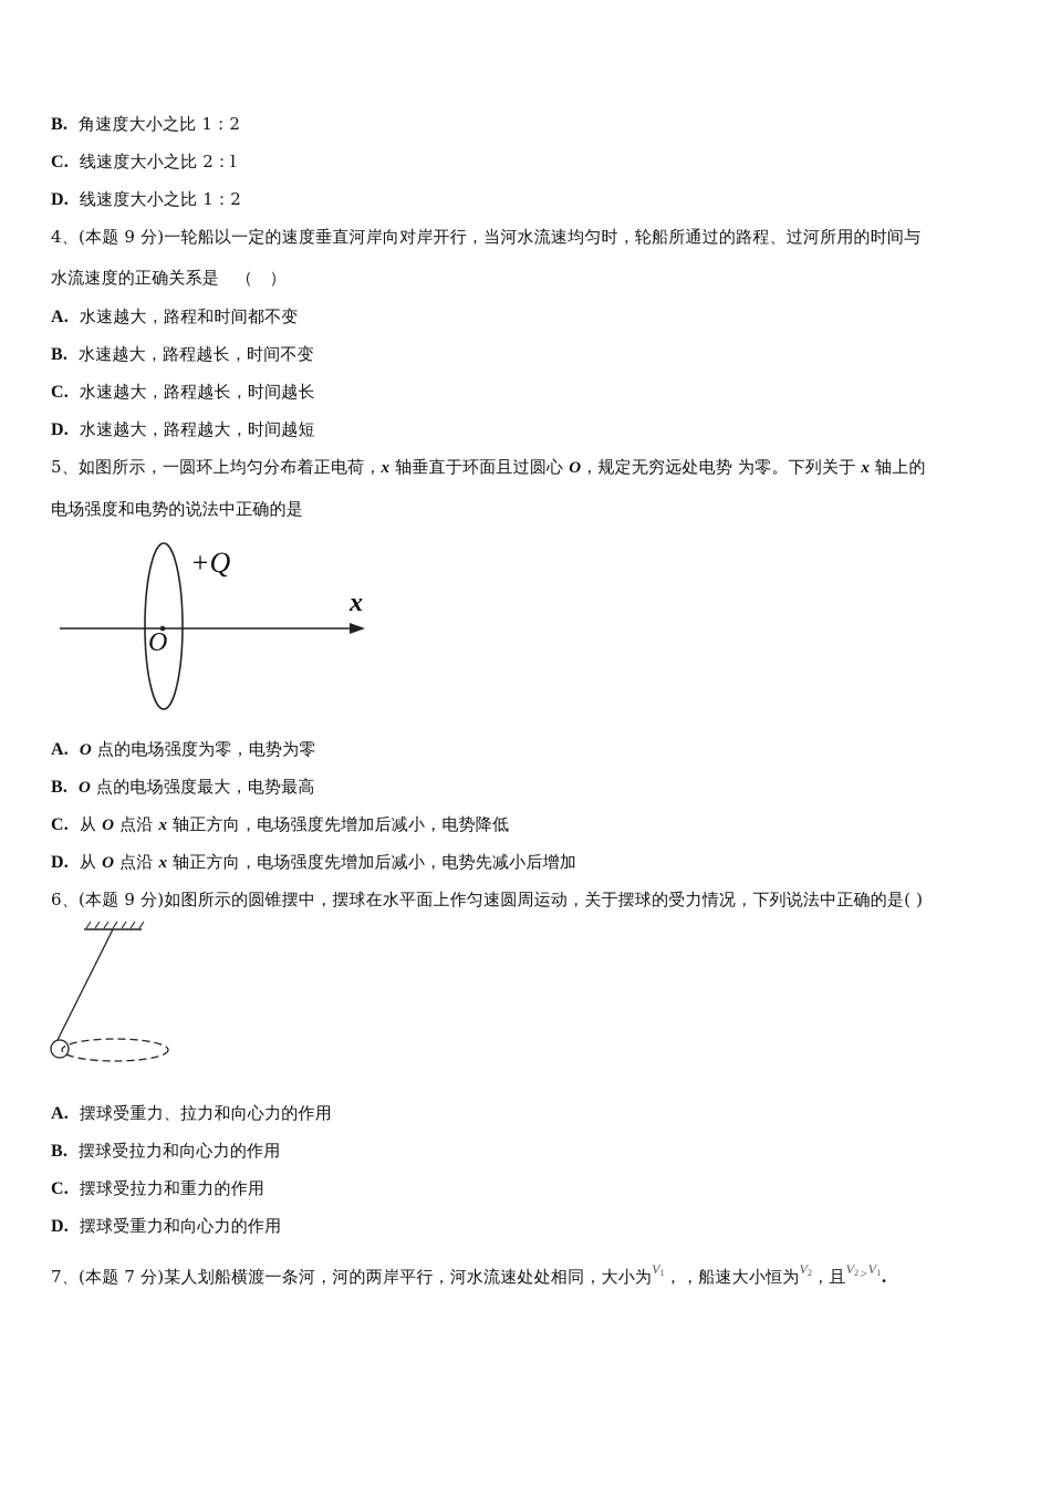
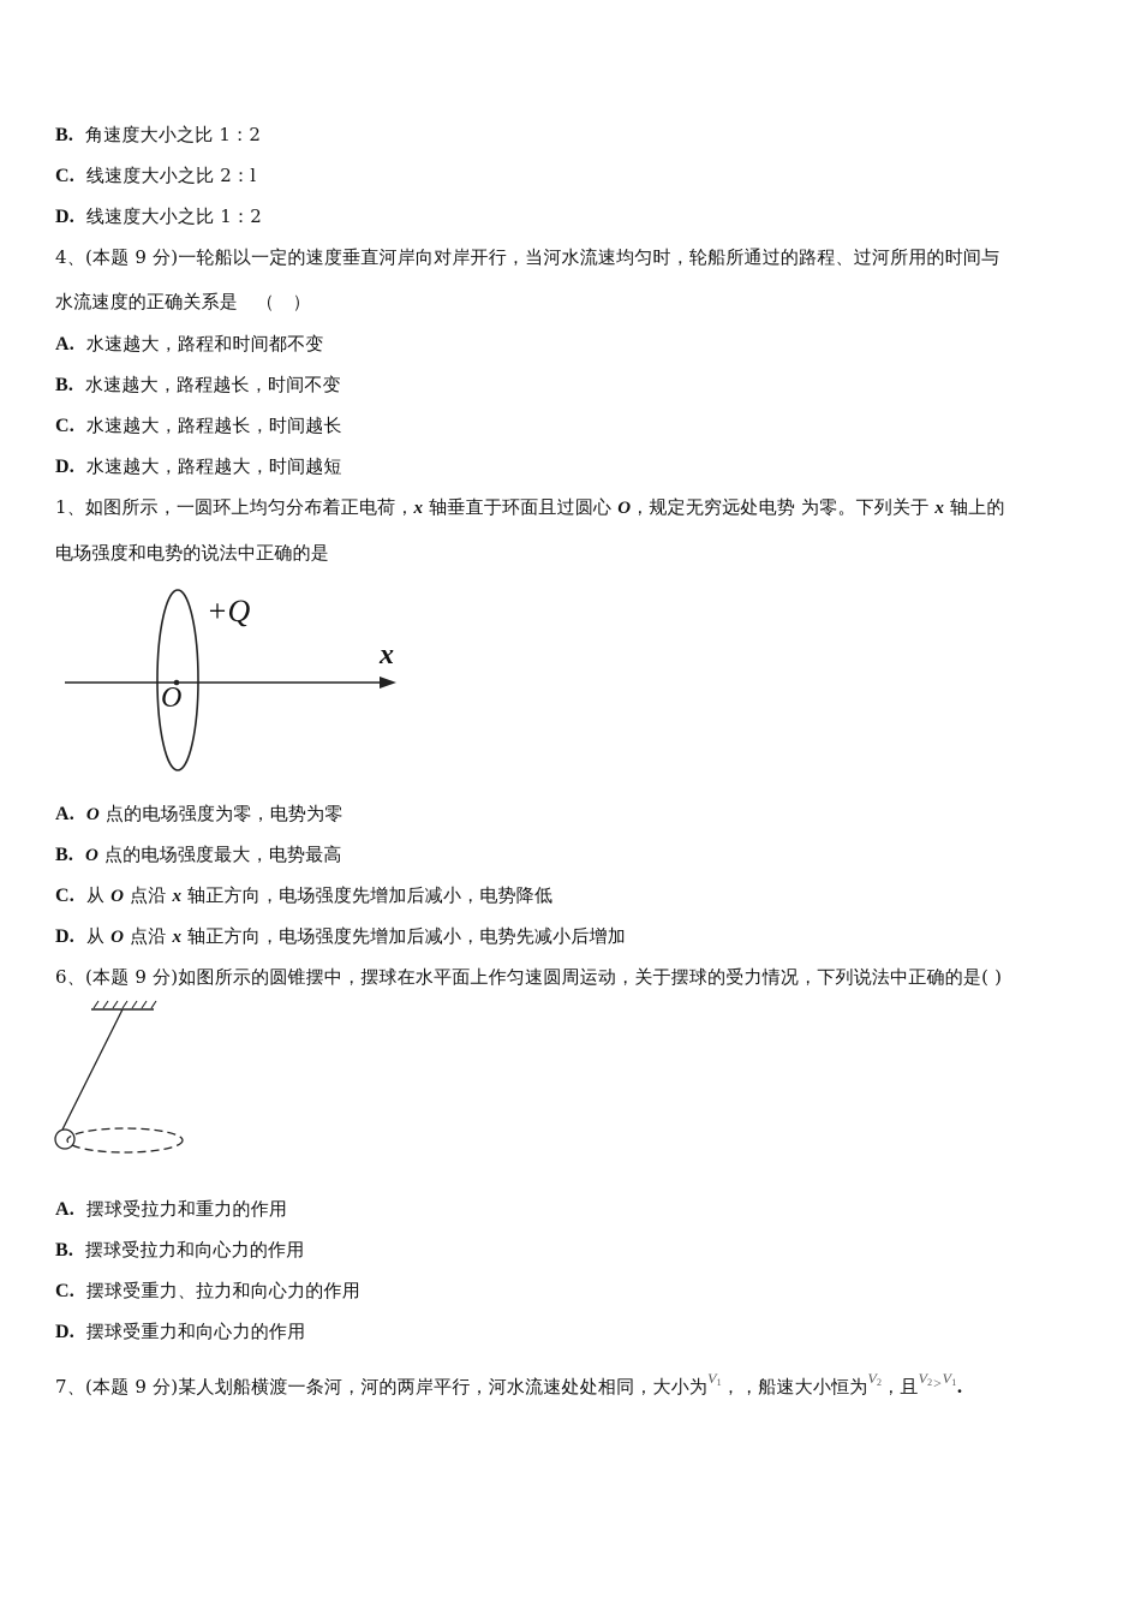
  B. 角速度大小之比 1：2
  C. 线速度大小之比 2：l
  D. 线速度大小之比 1：2
  4、(本题 9 分)一轮船以一定的速度垂直河岸向对岸开行，当河水流速均匀时，轮船所通过的路程、过河所用的时间与
  水流速度的正确关系是 （ ）
  A. 水速越大，路程和时间都不变
  B. 水速越大，路程越长，时间不变
  C. 水速越大，路程越长，时间越长
  D. 水速越大，路程越大，时间越短
- 5、如图所示，一圆环上均匀分布着正电荷，x 轴垂直于环面且过圆心 O，规定无穷远处电势 为零。下列关于 x 轴上的
+ 1、如图所示，一圆环上均匀分布着正电荷，x 轴垂直于环面且过圆心 O，规定无穷远处电势 为零。下列关于 x 轴上的
  电场强度和电势的说法中正确的是
  +Q
  x
  O
  A. O 点的电场强度为零，电势为零
  B. O 点的电场强度最大，电势最高
  C. 从 O 点沿 x 轴正方向，电场强度先增加后减小，电势降低
  D. 从 O 点沿 x 轴正方向，电场强度先增加后减小，电势先减小后增加
  6、(本题 9 分)如图所示的圆锥摆中，摆球在水平面上作匀速圆周运动，关于摆球的受力情况，下列说法中正确的是( )
- A. 摆球受重力、拉力和向心力的作用
+ A. 摆球受拉力和重力的作用
  B. 摆球受拉力和向心力的作用
- C. 摆球受拉力和重力的作用
+ C. 摆球受重力、拉力和向心力的作用
  D. 摆球受重力和向心力的作用
- 7、(本题 7 分)某人划船横渡一条河，河的两岸平行，河水流速处处相同，大小为V1，，船速大小恒为V2，且V2>V1.
+ 7、(本题 9 分)某人划船横渡一条河，河的两岸平行，河水流速处处相同，大小为V1，，船速大小恒为V2，且V2>V1.
